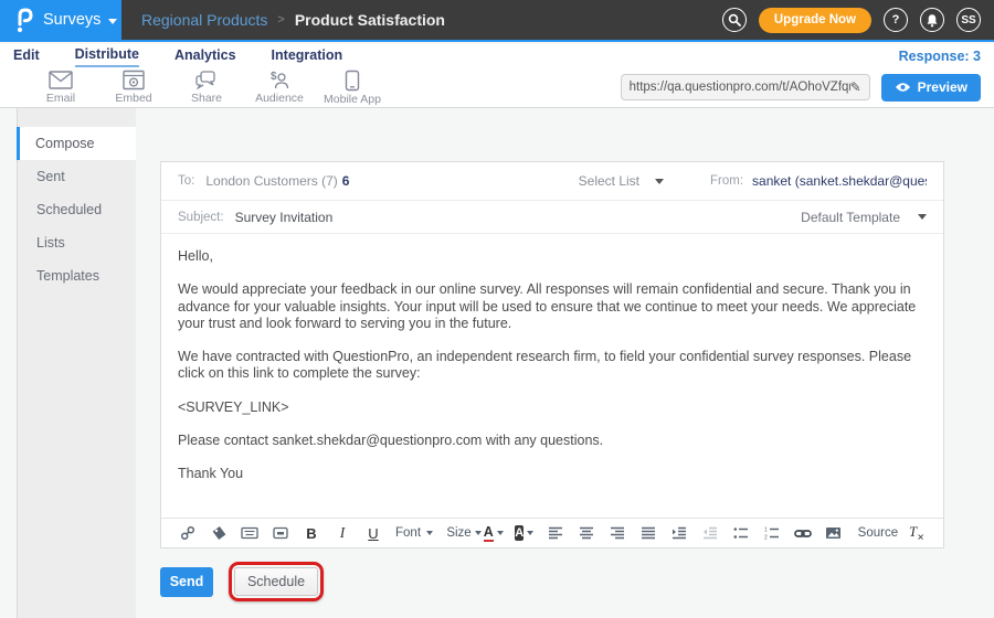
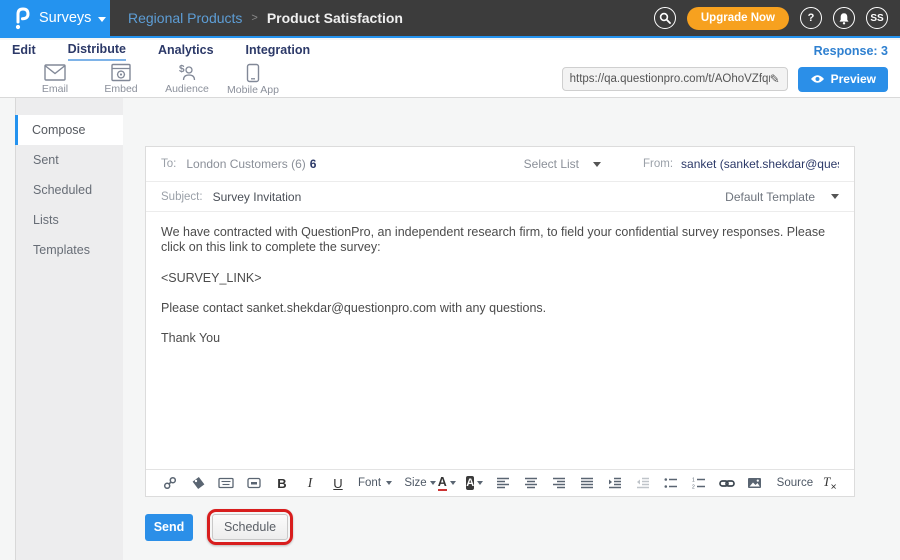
  Surveys
  Regional Products
  >
  Product Satisfaction
  Upgrade Now
  ?
  SS
  Edit
  Distribute
  Analytics
  Integration
  Response: 3
  Email
  Embed
- Share
  $
  Audience
  Mobile App
  https://qa.questionpro.com/t/AOhoVZfq
  ✎
  Preview
  Compose
  Sent
  Scheduled
  Lists
  Templates
  To:
- London Customers (7)
+ London Customers (6)
  6
  Select List
  From:
  sanket (sanket.shekdar@que
  Subject:
  Survey Invitation
  Default Template
- Hello,
- We would appreciate your feedback in our online survey. All responses will remain confidential and secure. Thank you in advance for your valuable insights. Your input will be used to ensure that we continue to meet your needs. We appreciate your trust and look forward to serving you in the future.
  We have contracted with QuestionPro, an independent research firm, to field your confidential survey responses. Please click on this link to complete the survey:
  <SURVEY_LINK>
  Please contact sanket.shekdar@questionpro.com with any questions.
  Thank You
  B
  I
  U
  Font
  Size
  A
  A
  Source
  T✕
  Send
  Schedule
